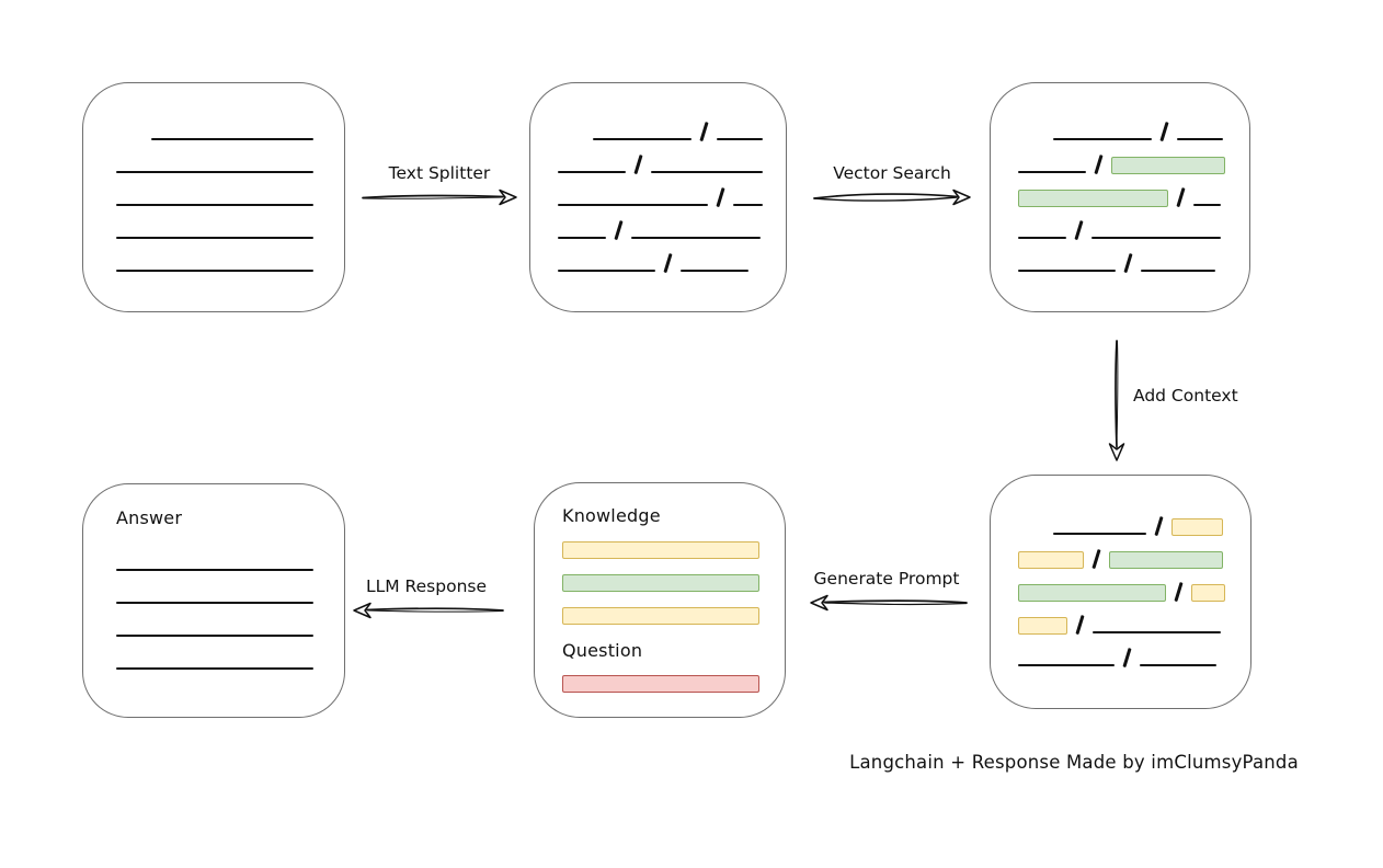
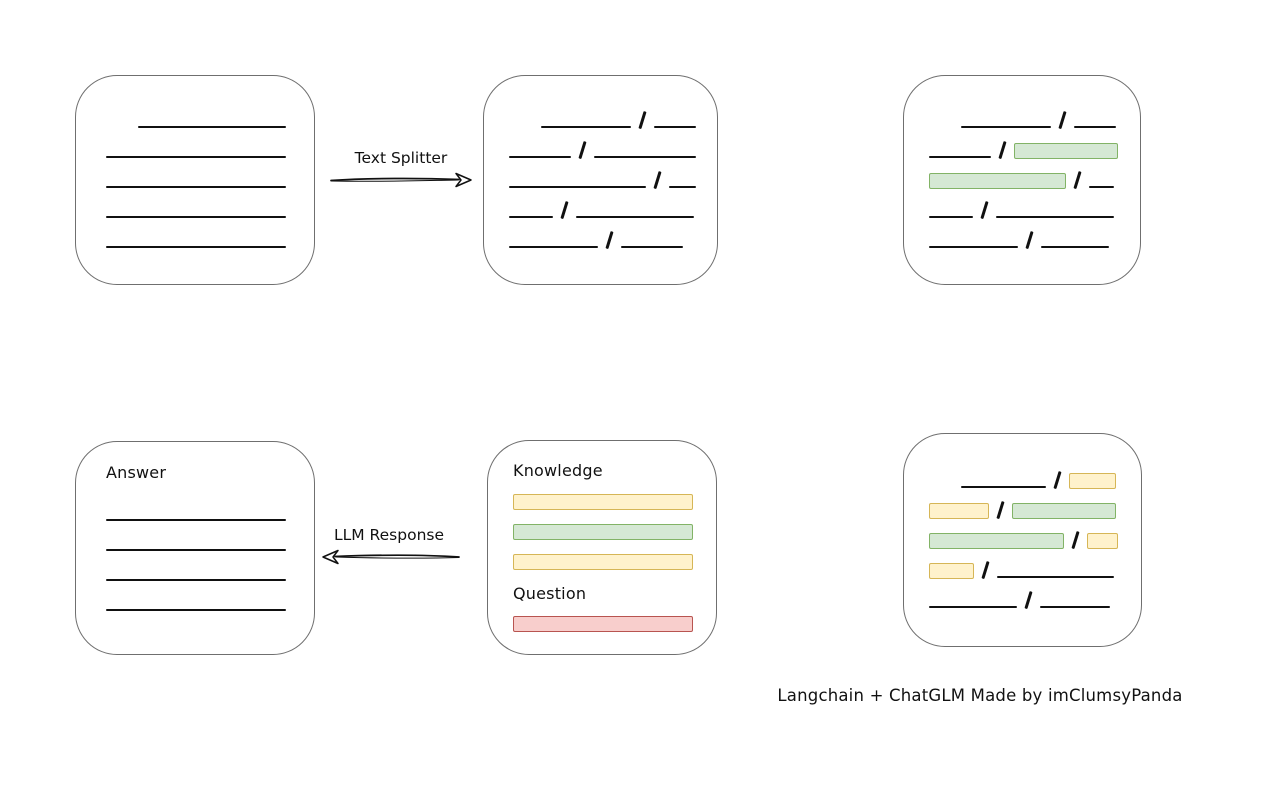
  Knowledge
  Question
  Answer
  Text Splitter
- Vector Search
- Add Context
- Generate Prompt
  LLM Response
- Langchain + Response Made by imClumsyPanda
+ Langchain + ChatGLM Made by imClumsyPanda
